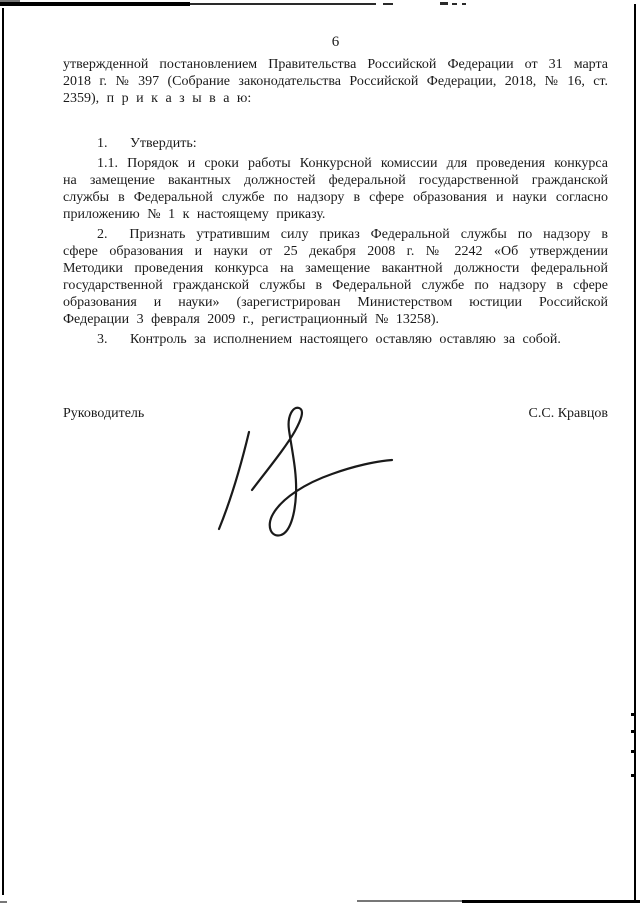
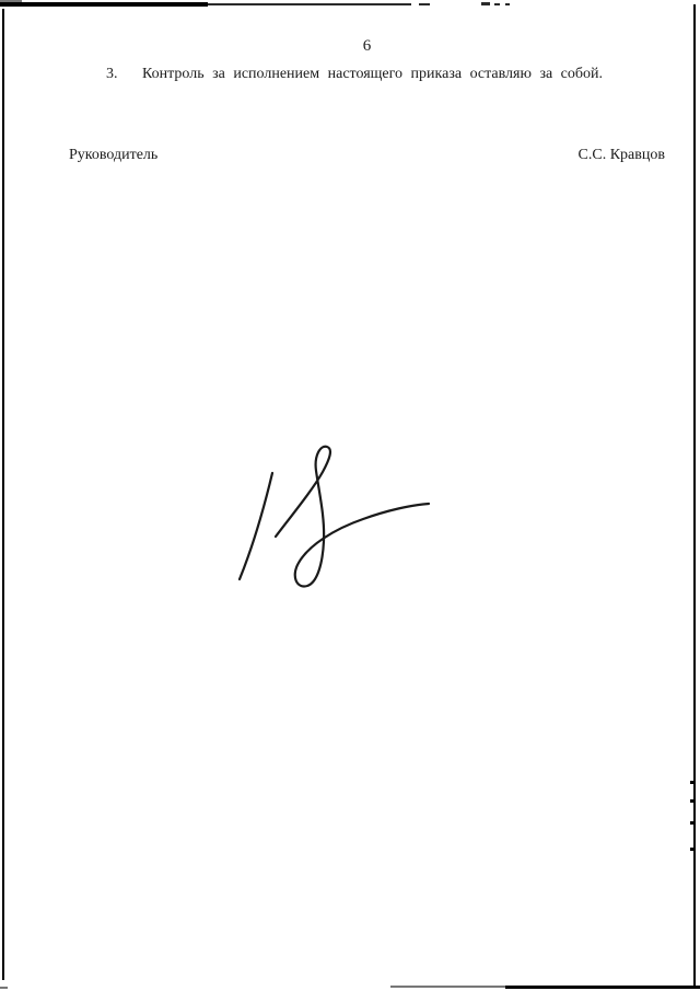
  6
- утвержденной постановлением Правительства Российской Федерации от 31 марта 2018 г. № 397 (Собрание законодательства Российской Федерации, 2018, № 16, ст. 2359), п р и к а з ы в а ю:
- 1. Утвердить:
- 1.1. Порядок и сроки работы Конкурсной комиссии для проведения конкурса на замещение вакантных должностей федеральной государственной гражданской службы в Федеральной службе по надзору в сфере образования и науки согласно приложению № 1 к настоящему приказу.
- 2. Признать утратившим силу приказ Федеральной службы по надзору в сфере образования и науки от 25 декабря 2008 г. № 2242 «Об утверждении Методики проведения конкурса на замещение вакантной должности федеральной государственной гражданской службы в Федеральной службе по надзору в сфере образования и науки» (зарегистрирован Министерством юстиции Российской Федерации 3 февраля 2009 г., регистрационный № 13258).
- 3. Контроль за исполнением настоящего оставляю оставляю за собой.
+ 3. Контроль за исполнением настоящего приказа оставляю за собой.
  Руководитель
  С.С. Кравцов
